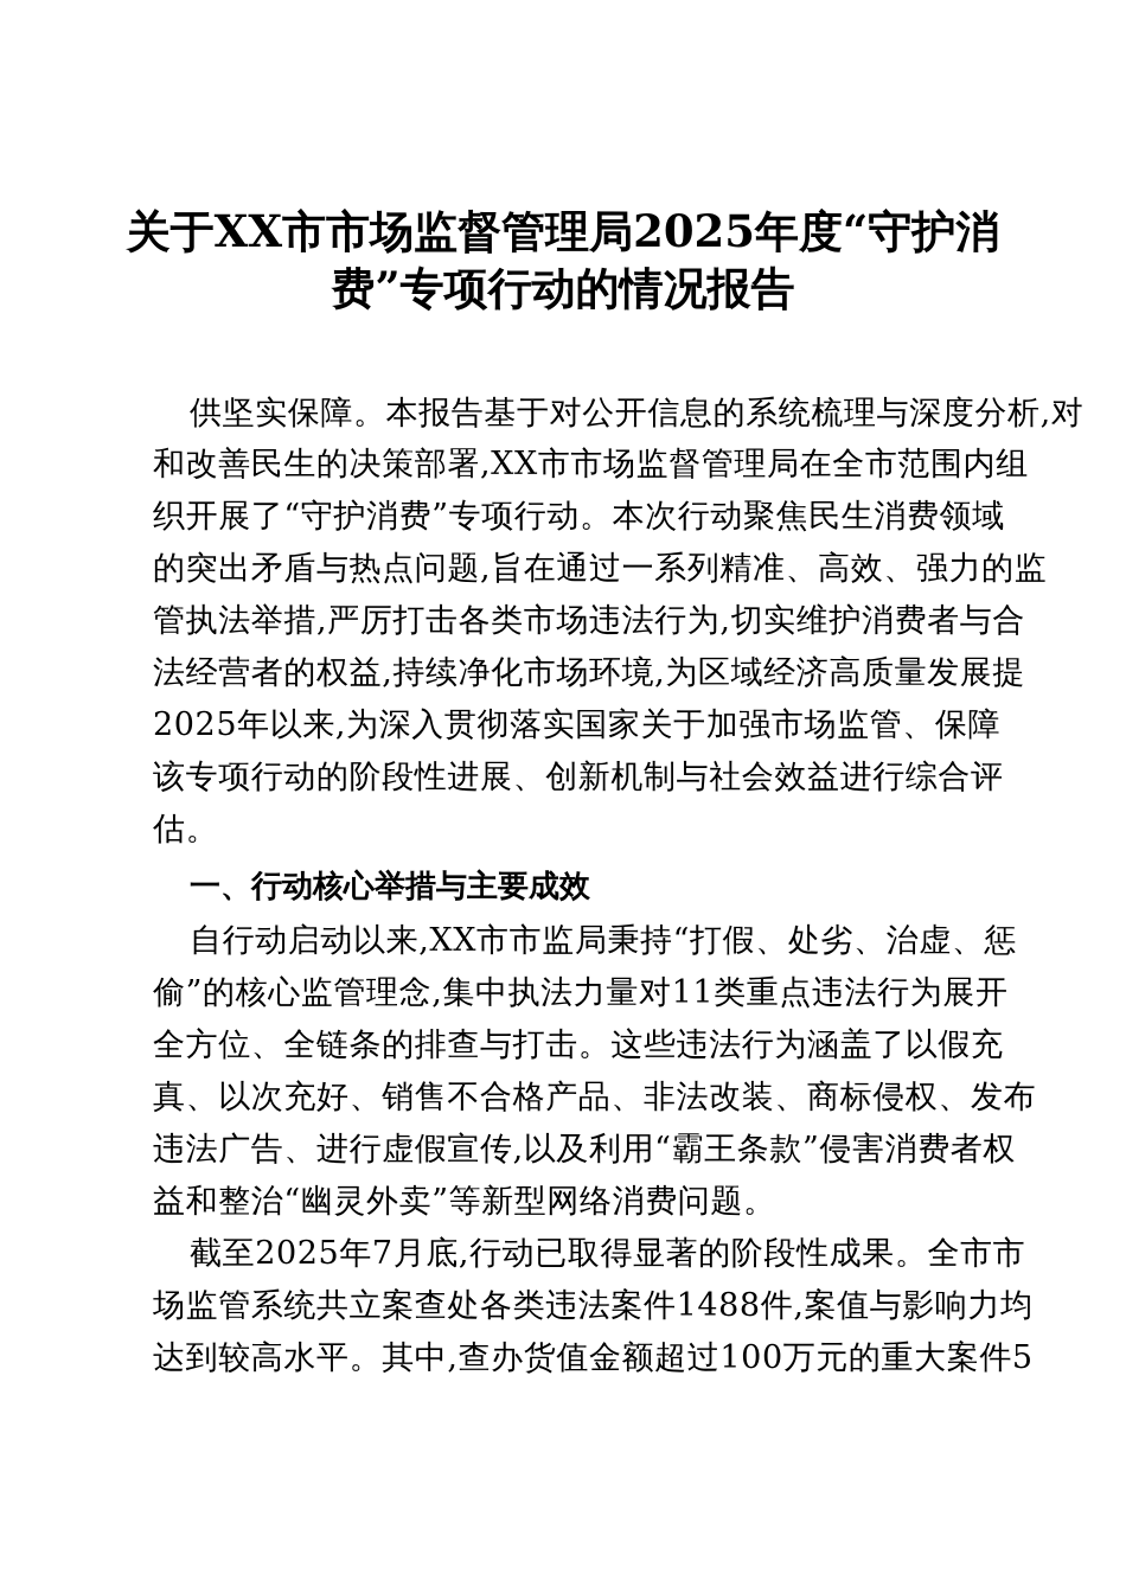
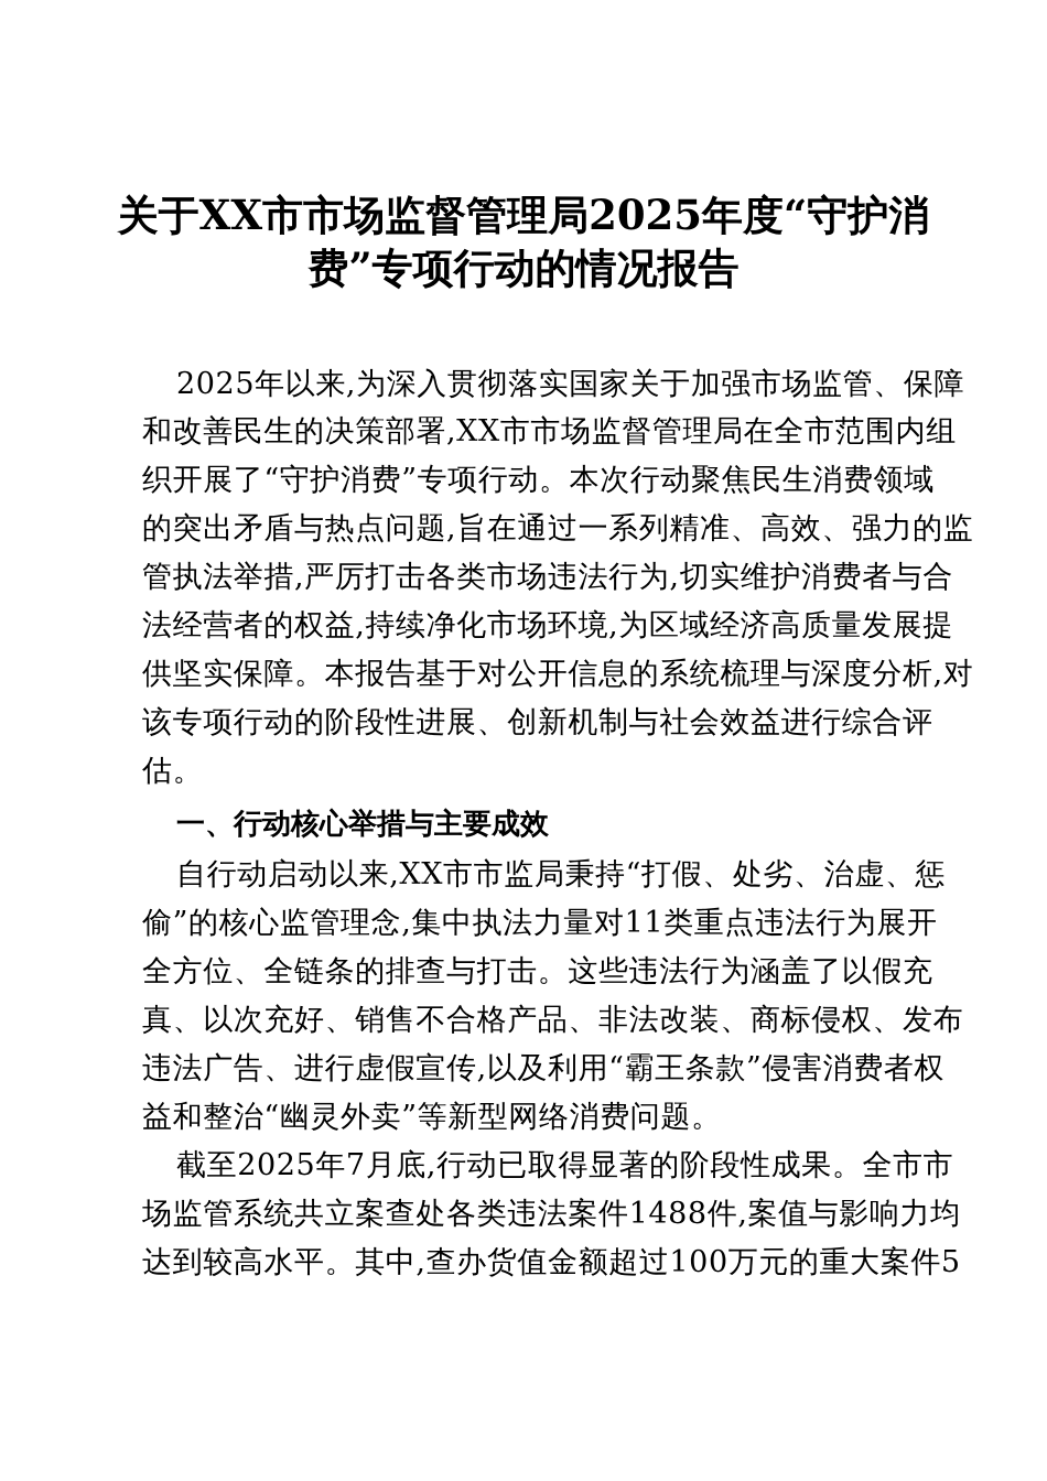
  关于XX市市场监督管理局2025年度“守护消
  费”专项行动的情况报告
- 供坚实保障。本报告基于对公开信息的系统梳理与深度分析,对
+ 2025年以来,为深入贯彻落实国家关于加强市场监管、保障
  和改善民生的决策部署,XX市市场监督管理局在全市范围内组
  织开展了“守护消费”专项行动。本次行动聚焦民生消费领域
  的突出矛盾与热点问题,旨在通过一系列精准、高效、强力的监
  管执法举措,严厉打击各类市场违法行为,切实维护消费者与合
  法经营者的权益,持续净化市场环境,为区域经济高质量发展提
- 2025年以来,为深入贯彻落实国家关于加强市场监管、保障
+ 供坚实保障。本报告基于对公开信息的系统梳理与深度分析,对
  该专项行动的阶段性进展、创新机制与社会效益进行综合评
  估。
  一、行动核心举措与主要成效
  自行动启动以来,XX市市监局秉持“打假、处劣、治虚、惩
  偷”的核心监管理念,集中执法力量对11类重点违法行为展开
  全方位、全链条的排查与打击。这些违法行为涵盖了以假充
  真、以次充好、销售不合格产品、非法改装、商标侵权、发布
  违法广告、进行虚假宣传,以及利用“霸王条款”侵害消费者权
  益和整治“幽灵外卖”等新型网络消费问题。
  截至2025年7月底,行动已取得显著的阶段性成果。全市市
  场监管系统共立案查处各类违法案件1488件,案值与影响力均
  达到较高水平。其中,查办货值金额超过100万元的重大案件5
